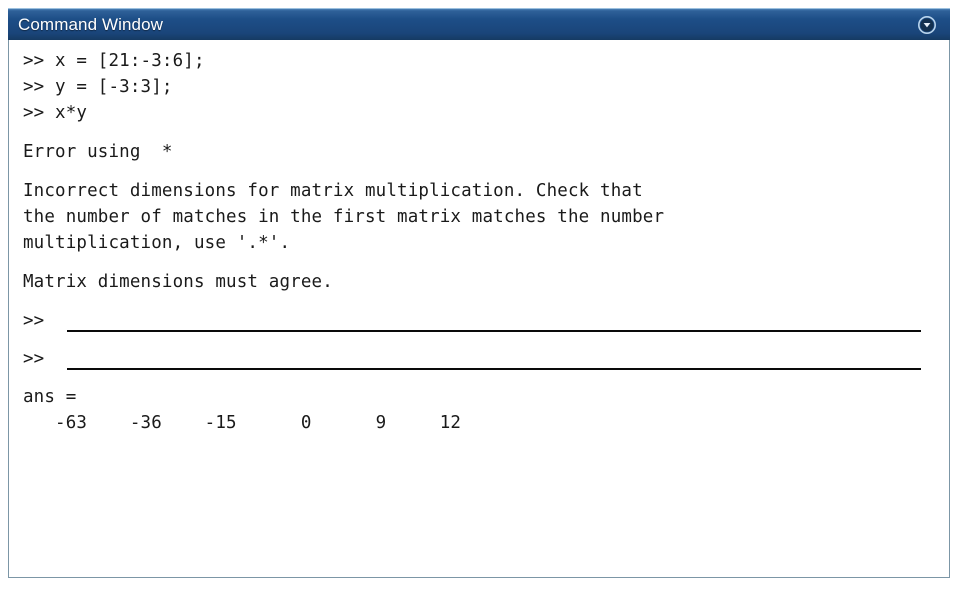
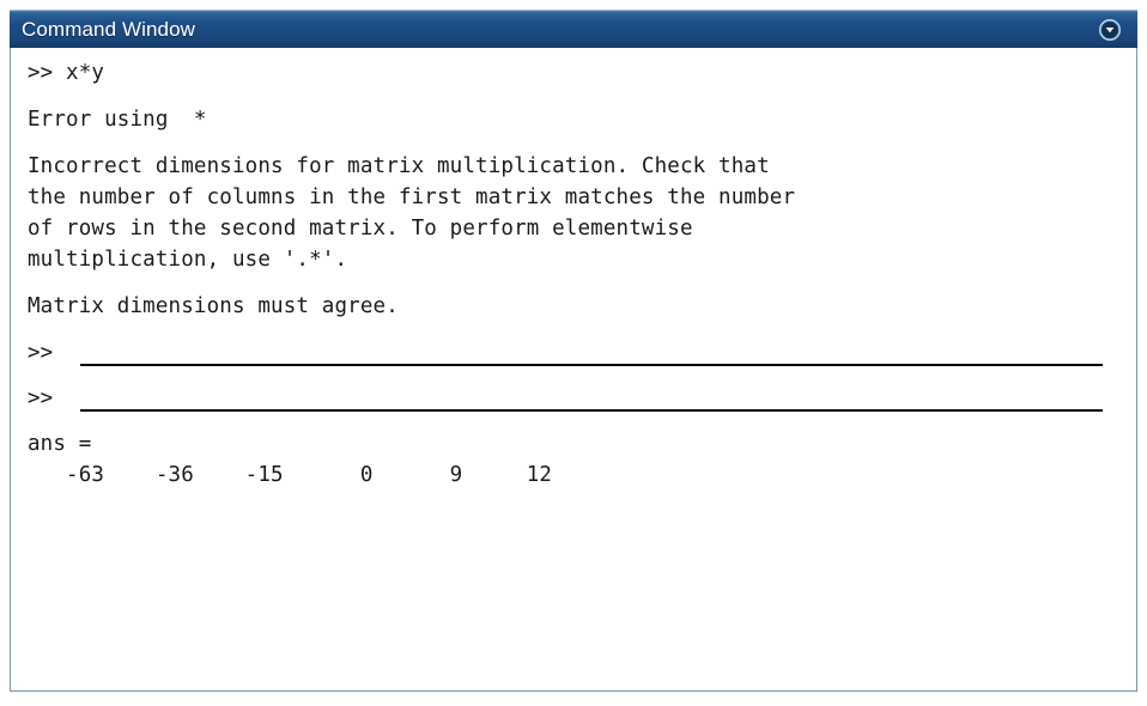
  Command Window
- >> x = [21:-3:6];
- >> y = [-3:3];
  >> x*y
  Error using *
  Incorrect dimensions for matrix multiplication. Check that
- the number of matches in the first matrix matches the number
+ the number of columns in the first matrix matches the number
+ of rows in the second matrix. To perform elementwise
  multiplication, use '.*'.
  Matrix dimensions must agree.
  >>
  >>
  ans =
  -63 -36 -15 0 9 12
